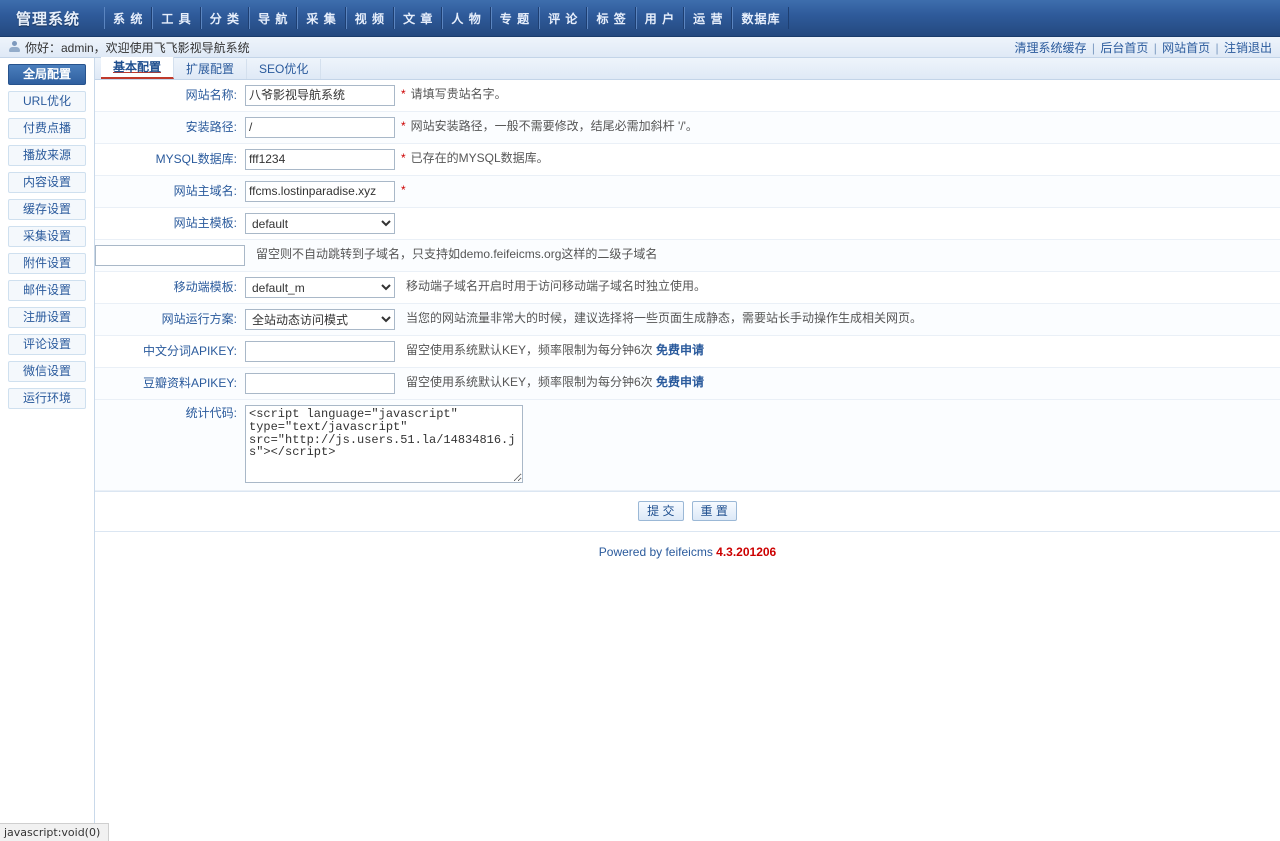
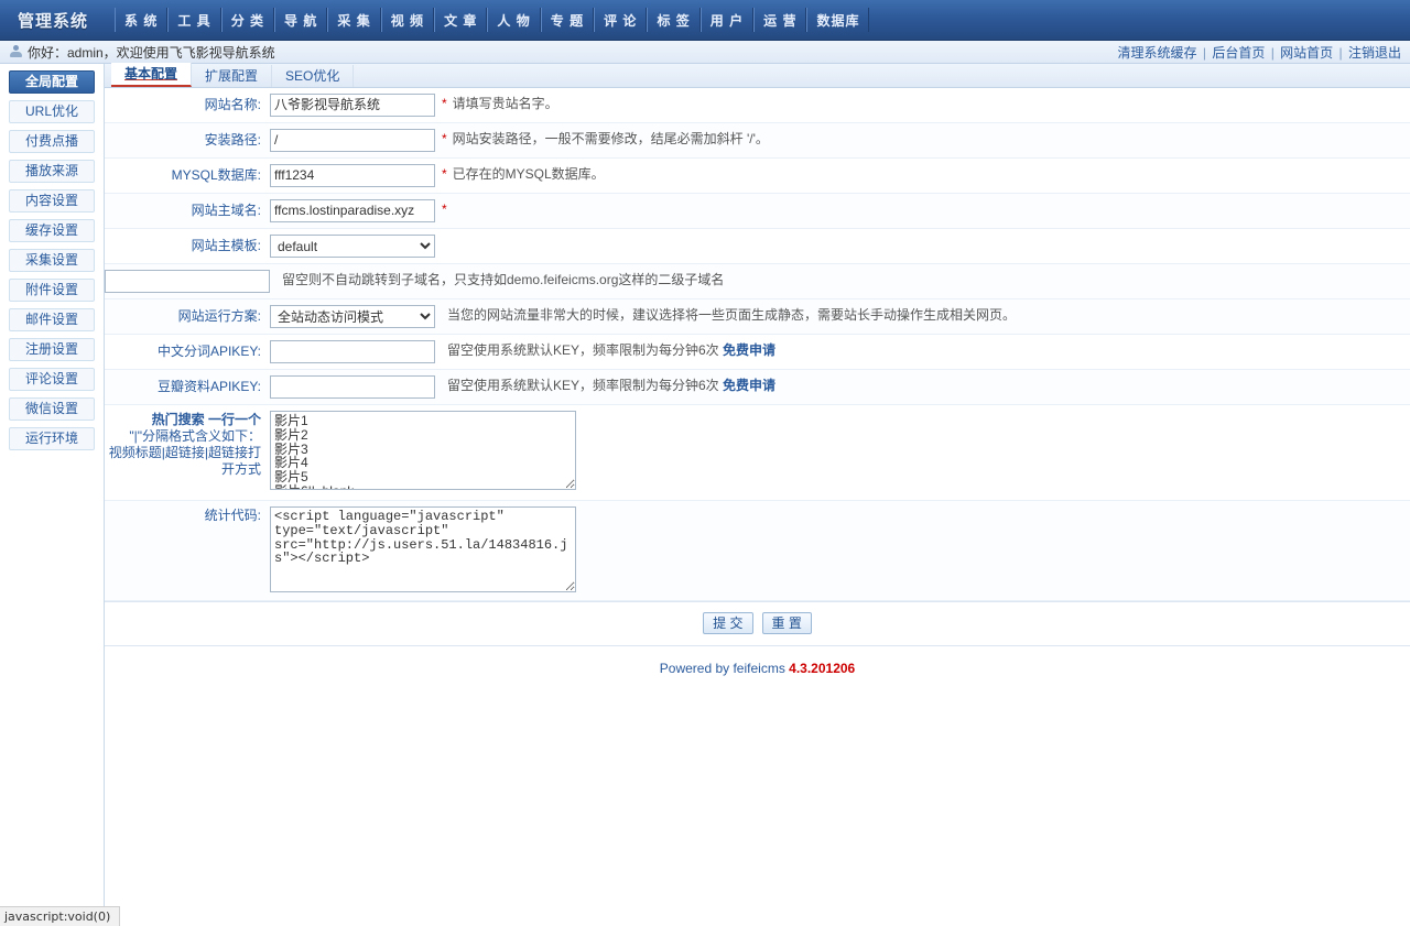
  管理系统
  系 统
  工 具
  分 类
  导 航
  采 集
  视 频
  文 章
  人 物
  专 题
  评 论
  标 签
  用 户
  运 营
  数据库
  你好：admin，欢迎使用飞飞影视导航系统
  清理系统缓存 | 后台首页 | 网站首页 | 注销退出
  全局配置
  URL优化
  付费点播
  播放来源
  内容设置
  缓存设置
  采集设置
  附件设置
  邮件设置
  注册设置
  评论设置
  微信设置
  运行环境
  基本配置
  扩展配置
  SEO优化
  网站名称:
  八爷影视导航系统
  *
  请填写贵站名字。
  安装路径:
  /
  *
  网站安装路径，一般不需要修改，结尾必需加斜杆 '/'。
  MYSQL数据库:
  fff1234
  *
  已存在的MYSQL数据库。
  网站主域名:
  ffcms.lostinparadise.xyz
  *
  网站主模板:
  default
  留空则不自动跳转到子域名，只支持如demo.feifeicms.org这样的二级子域名
- 移动端模板:
- default_m
- 移动端子域名开启时用于访问移动端子域名时独立使用。
  网站运行方案:
  全站动态访问模式
  当您的网站流量非常大的时候，建议选择将一些页面生成静态，需要站长手动操作生成相关网页。
  中文分词APIKEY:
  留空使用系统默认KEY，频率限制为每分钟6次 免费申请
  豆瓣资料APIKEY:
  留空使用系统默认KEY，频率限制为每分钟6次 免费申请
+ 热门搜索 一行一个
+ "|"分隔格式含义如下：
+ 视频标题|超链接|超链接打开方式
+ 影片1
+ 影片2
+ 影片3
+ 影片4
+ 影片5
  统计代码:
  <script language="javascript"
  type="text/javascript"
  提 交
  重 置
  Powered by feifeicms 4.3.201206
  javascript:void(0)
